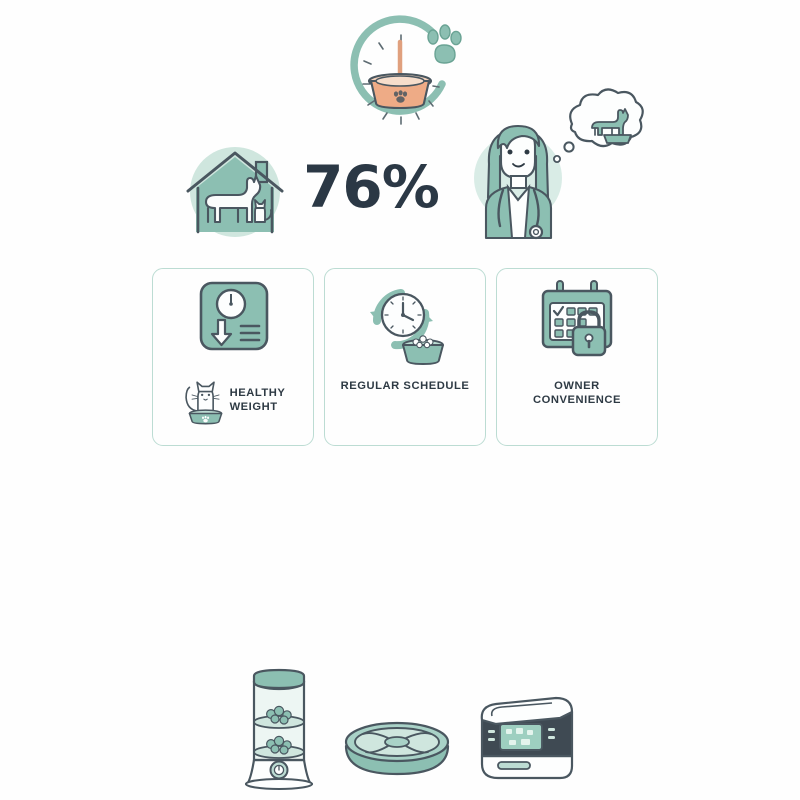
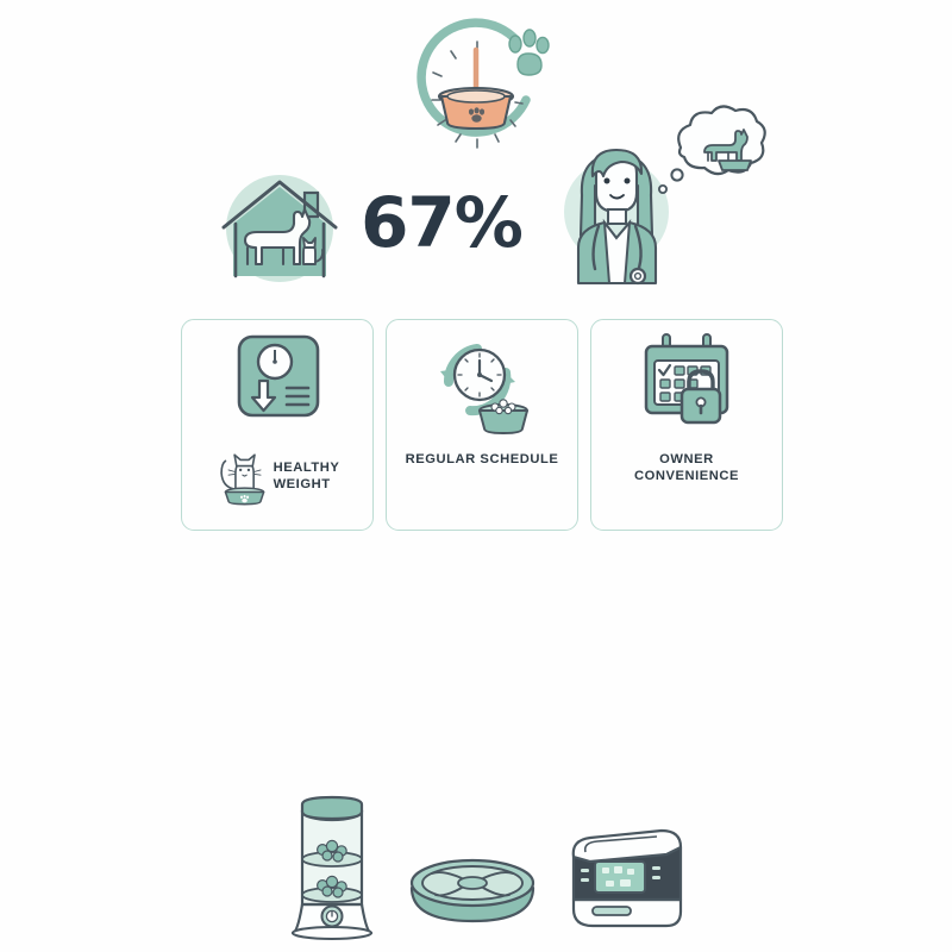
- 76%
+ 67%
  HEALTHY
  WEIGHT
  REGULAR SCHEDULE
  OWNER
  CONVENIENCE
